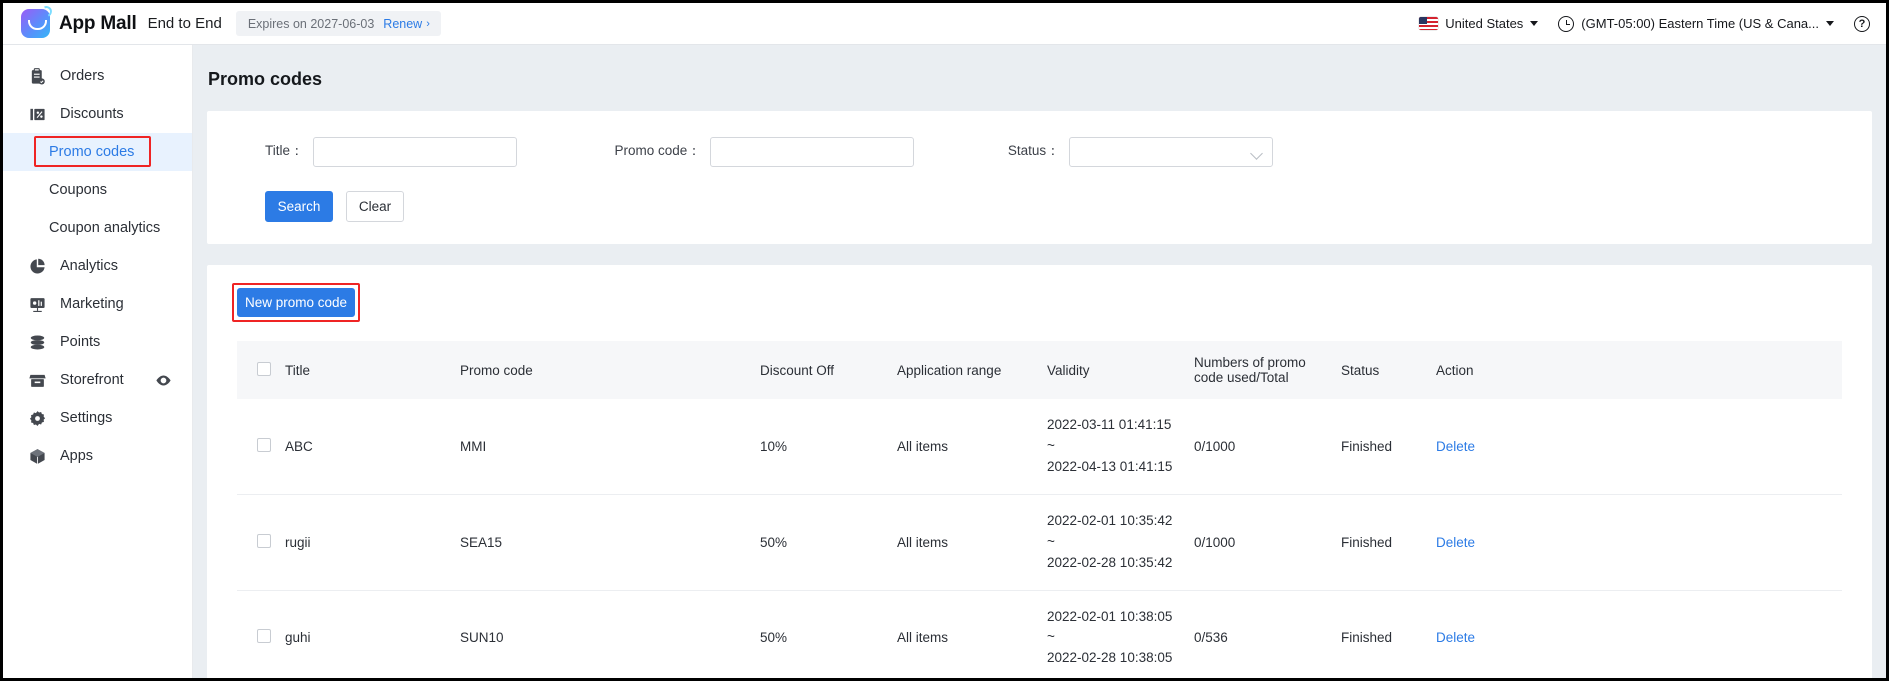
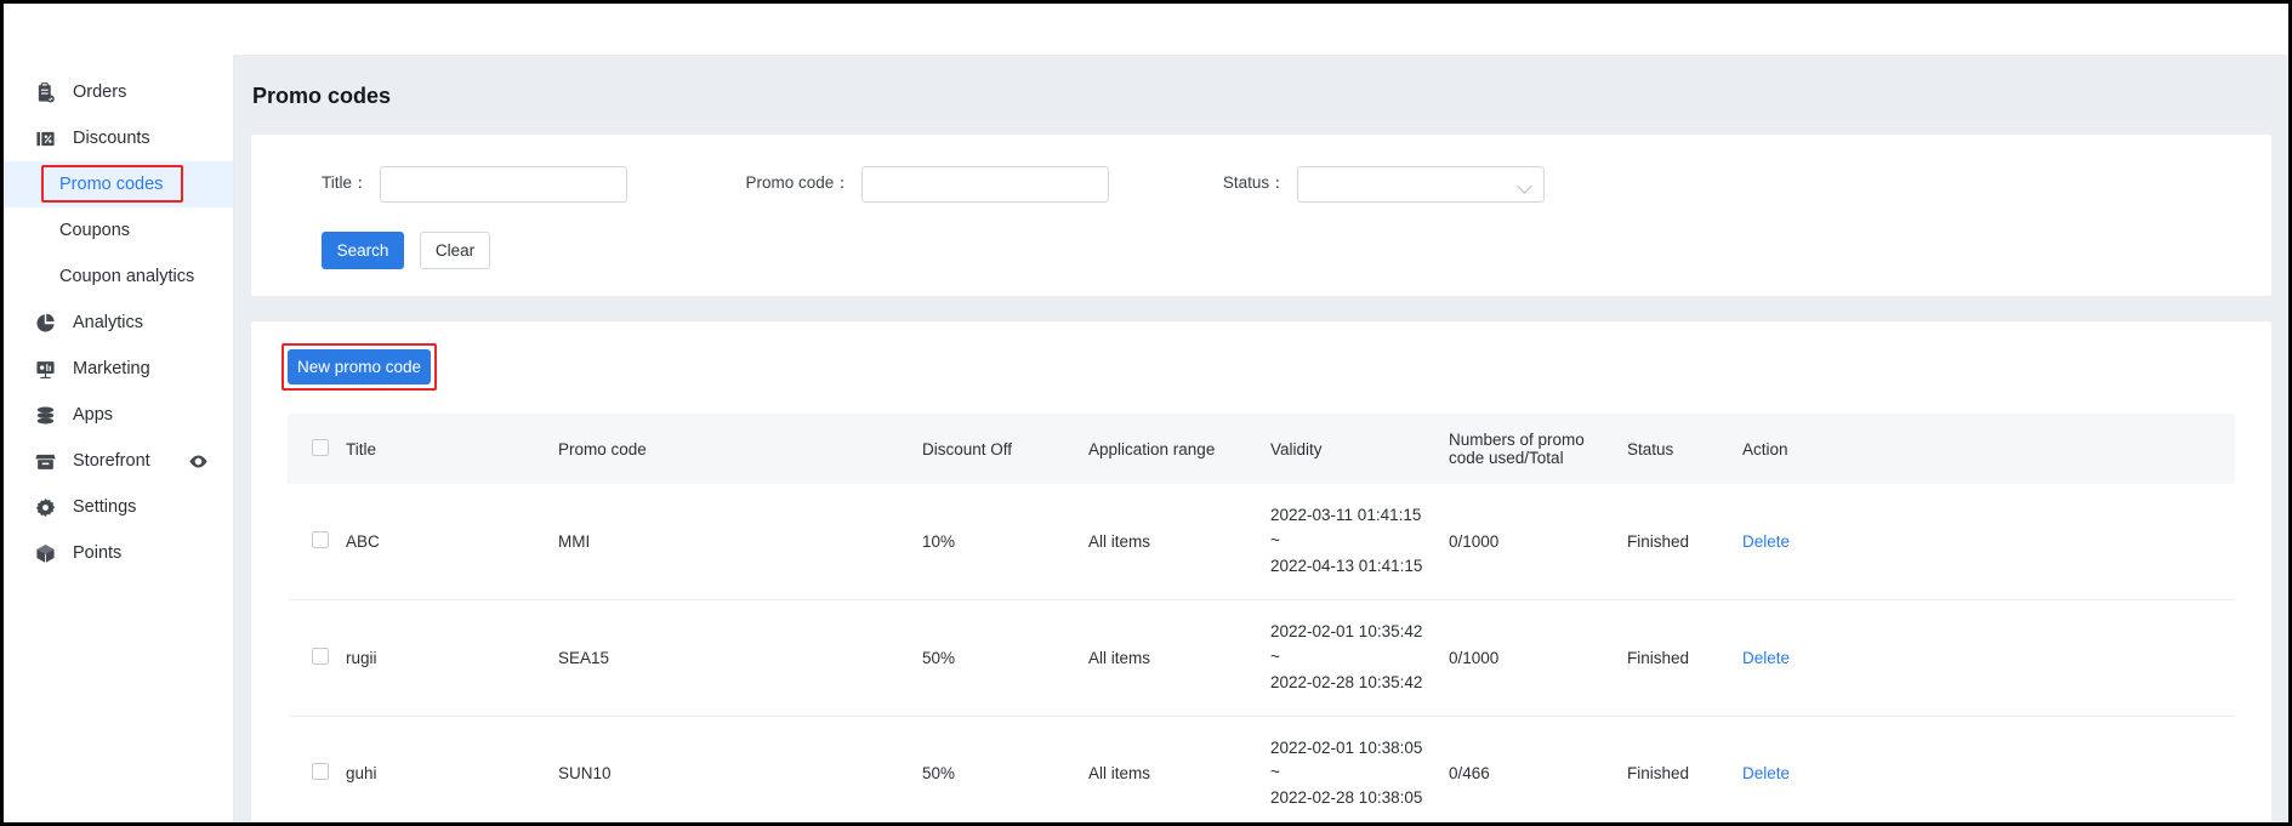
- App Mall
- End to End
- Expires on 2027-06-03
- Renew
- ›
- United States
- (GMT-05:00) Eastern Time (US & Cana...
- ?
  Orders
  Discounts
  Promo codes
  Coupons
  Coupon analytics
  Analytics
  Marketing
- Points
+ Apps
  Storefront
  Settings
- Apps
+ Points
  Promo codes
  Title：
  Promo code：
  Status：
  Search
  Clear
  New promo code
  	Title	Promo code	Discount Off	Application range	Validity	Numbers of promo code used/Total	Status	Action
  	ABC	MMI	10%	All items	2022-03-11 01:41:15 ~ 2022-04-13 01:41:15	0/1000	Finished	Delete
  	rugii	SEA15	50%	All items	2022-02-01 10:35:42 ~ 2022-02-28 10:35:42	0/1000	Finished	Delete
- 	guhi	SUN10	50%	All items	2022-02-01 10:38:05 ~ 2022-02-28 10:38:05	0/536	Finished	Delete
+ 	guhi	SUN10	50%	All items	2022-02-01 10:38:05 ~ 2022-02-28 10:38:05	0/466	Finished	Delete
